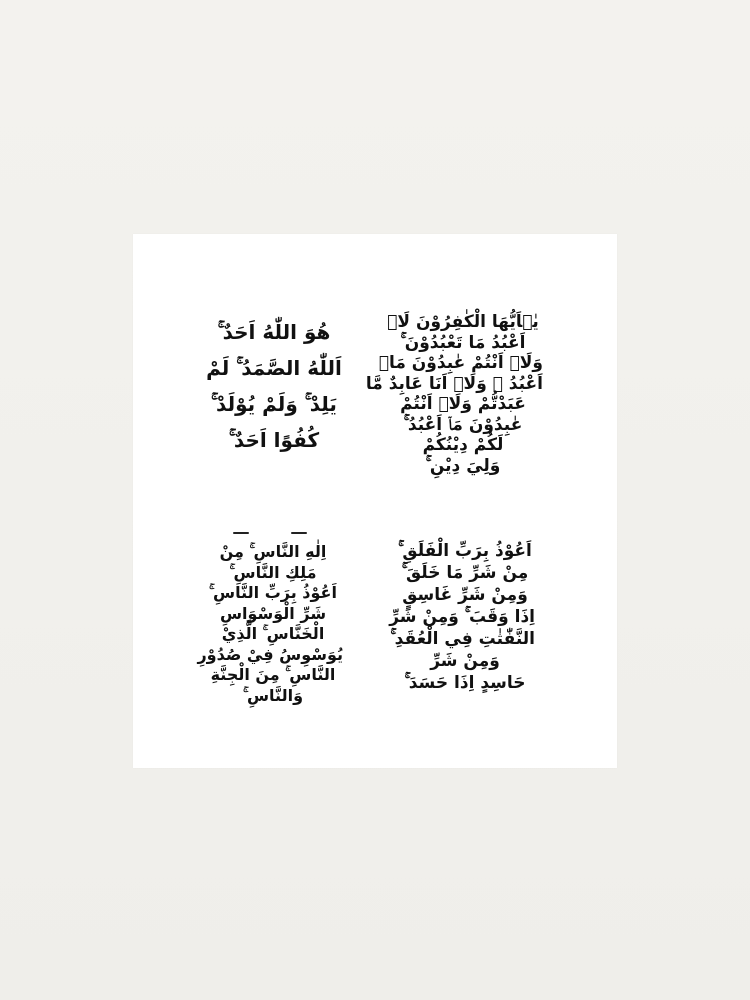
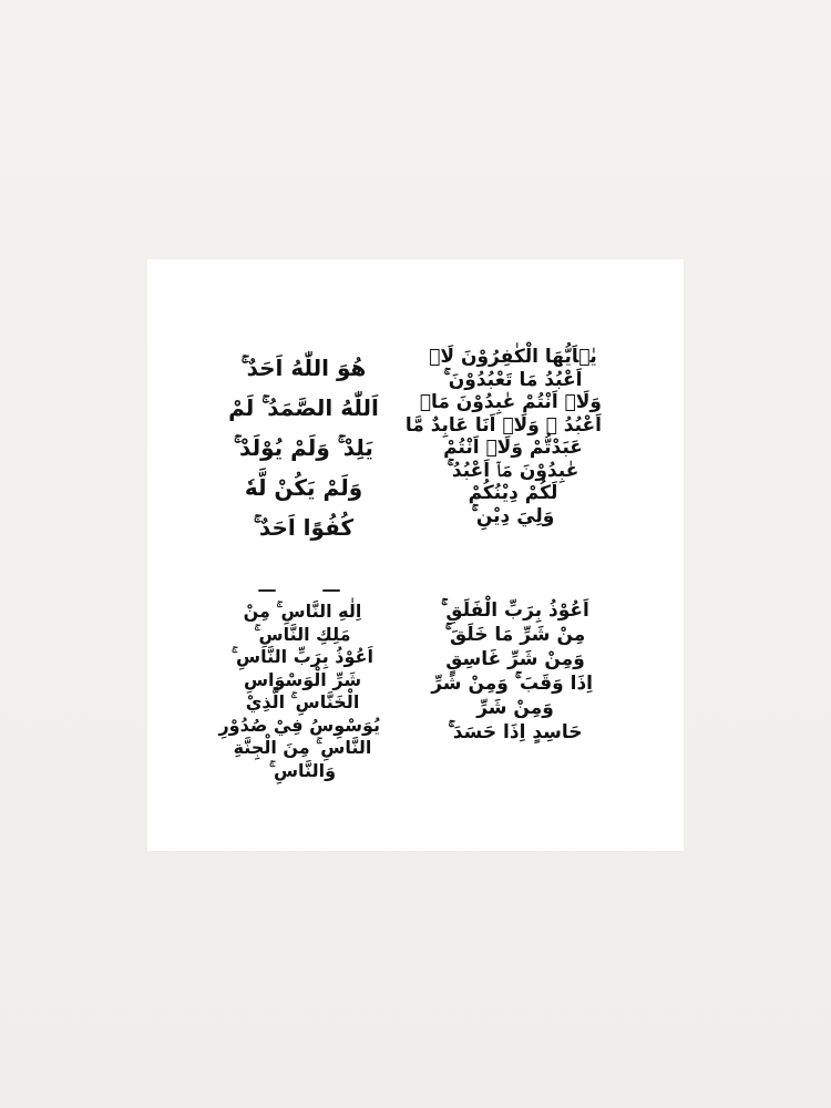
  هُوَ اللّٰهُ اَحَدٌ ۚ
  اَللّٰهُ الصَّمَدُ ۚ لَمْ
  يَلِدْ ۚ وَلَمْ يُوْلَدْ ۚ
+ وَلَمْ يَكُنْ لَّهٗ
  كُفُوًا اَحَدٌ ۚ
  يٰۤاَيُّهَا الْكٰفِرُوْنَ لَاۤ
  اَعْبُدُ مَا تَعْبُدُوْنَ ۚ
  وَلَاۤ اَنْتُمْ عٰبِدُوْنَ مَاۤ
  اَعْبُدُ ۚ وَلَاۤ اَنَا عَابِدٌ مَّا
  عَبَدْتُّمْ وَلَاۤ اَنْتُمْ
  عٰبِدُوْنَ مَاۤ اَعْبُدُ ۚ
  لَكُمْ دِيْنُكُمْ
  وَلِيَ دِيْنِ ۚ
  اِلٰهِ النَّاسِ ۚ مِنْ
  مَلِكِ النَّاسِ ۚ
  اَعُوْذُ بِرَبِّ النَّاسِ ۚ
  شَرِّ الْوَسْوَاسِ
  الْخَنَّاسِ ۚ الَّذِيْ
  يُوَسْوِسُ فِيْ صُدُوْرِ
  النَّاسِ ۚ مِنَ الْجِنَّةِ
  وَالنَّاسِ ۚ
  اَعُوْذُ بِرَبِّ الْفَلَقِ ۚ
  مِنْ شَرِّ مَا خَلَقَ ۚ
  وَمِنْ شَرِّ غَاسِقٍ
  اِذَا وَقَبَ ۚ وَمِنْ شَرِّ
- النَّفّٰثٰتِ فِي الْعُقَدِ ۚ
  وَمِنْ شَرِّ
  حَاسِدٍ اِذَا حَسَدَ ۚ
